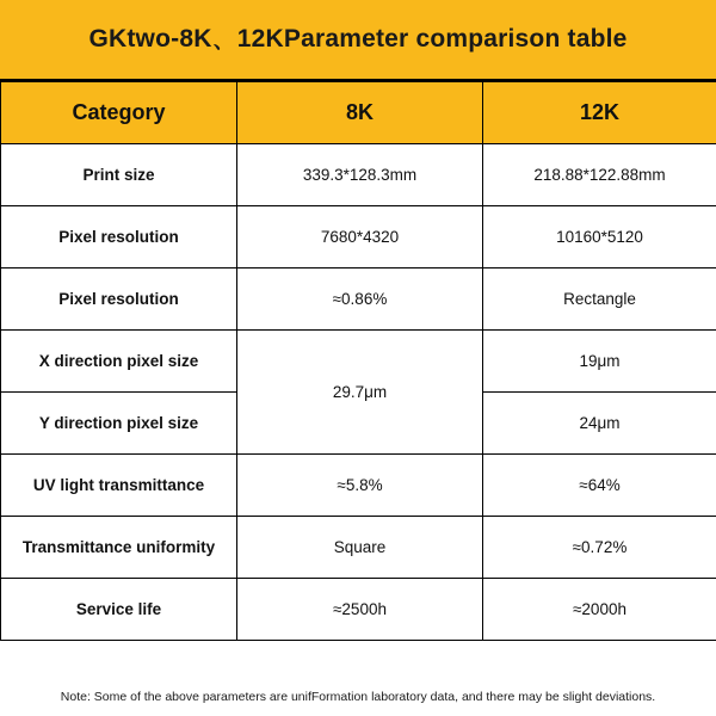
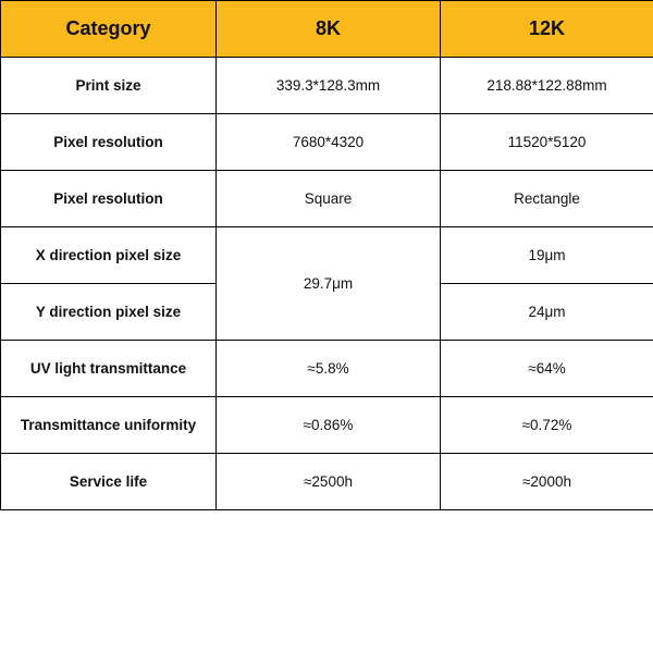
- GKtwo-8K、12KParameter comparison table
  Category	8K	12K
  Print size	339.3*128.3mm	218.88*122.88mm
- Pixel resolution	7680*4320	10160*5120
+ Pixel resolution	7680*4320	11520*5120
- Pixel resolution	≈0.86%	Rectangle
+ Pixel resolution	Square	Rectangle
  X direction pixel size	29.7μm	19μm
  Y direction pixel size	24μm
  UV light transmittance	≈5.8%	≈64%
- Transmittance uniformity	Square	≈0.72%
+ Transmittance uniformity	≈0.86%	≈0.72%
  Service life	≈2500h	≈2000h
- Note: Some of the above parameters are unifFormation laboratory data, and there may be slight deviations.
